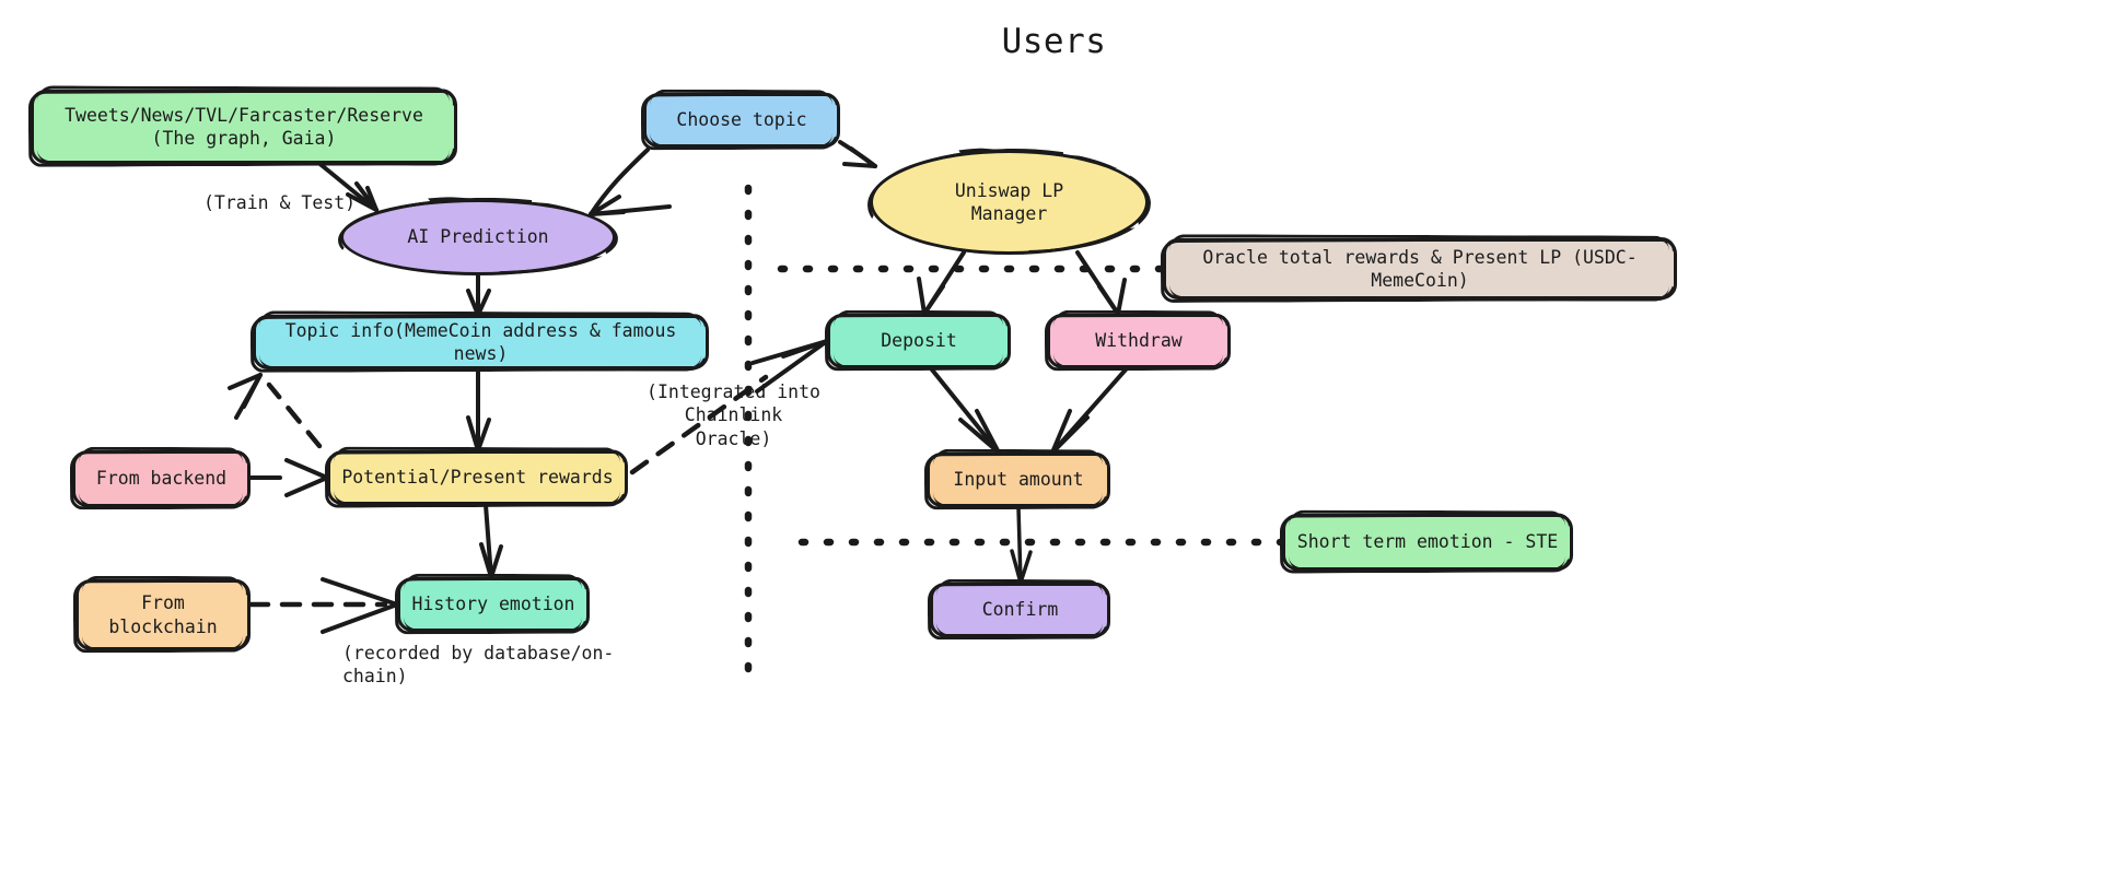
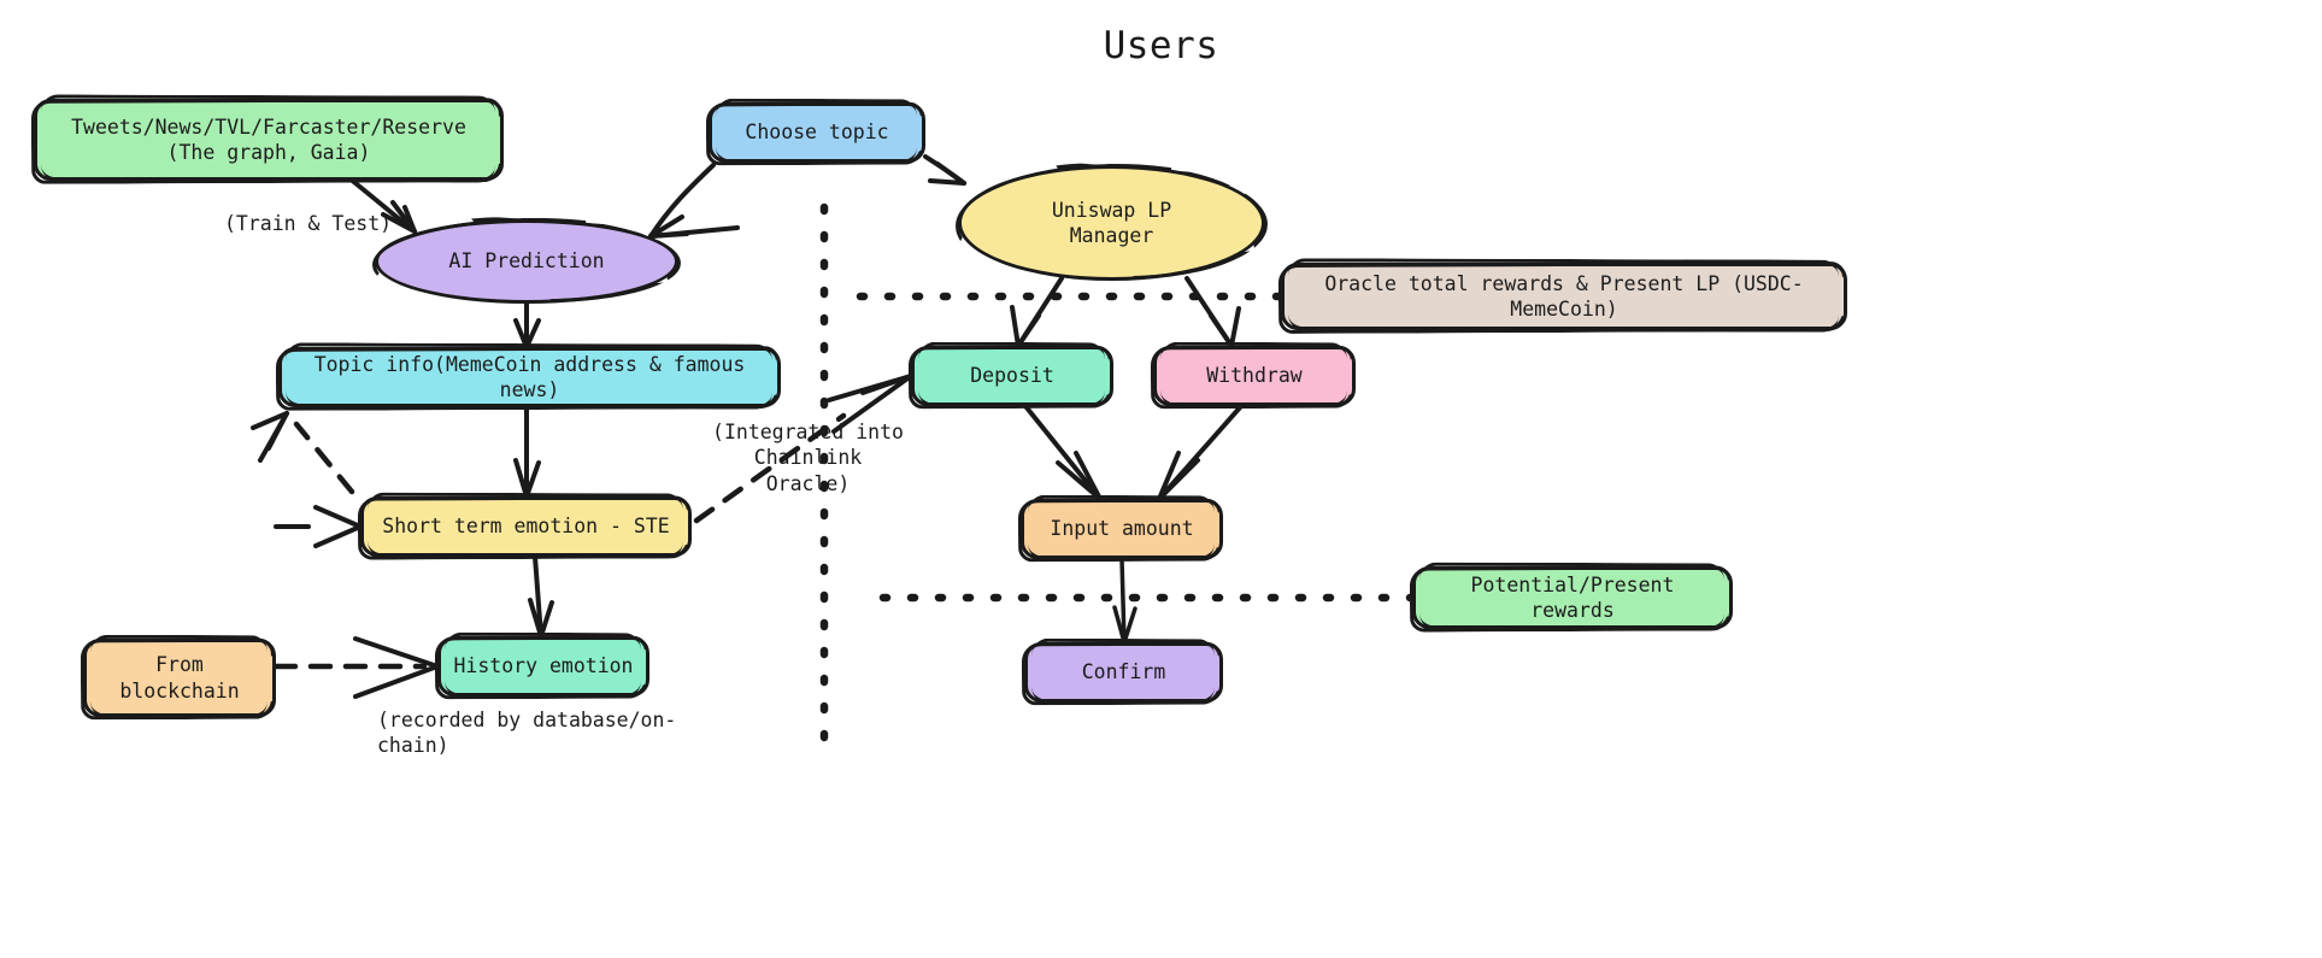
  Users
  Tweets/News/TVL/Farcaster/Reserve
  (The graph, Gaia)
  Choose topic
  AI Prediction
  Uniswap LP
  Manager
  Oracle total rewards & Present LP (USDC-MemeCoin)
  Topic info(MemeCoin address & famous news)
  Deposit
  Withdraw
- From backend
- Potential/Present rewards
+ Short term emotion - STE
  Input amount
- Short term emotion - STE
+ Potential/Present rewards
  From
  blockchain
  History emotion
  Confirm
  (Train & Test)
  (Integrated into
  Chainlink Oracle)
  (recorded by database/on-chain)
